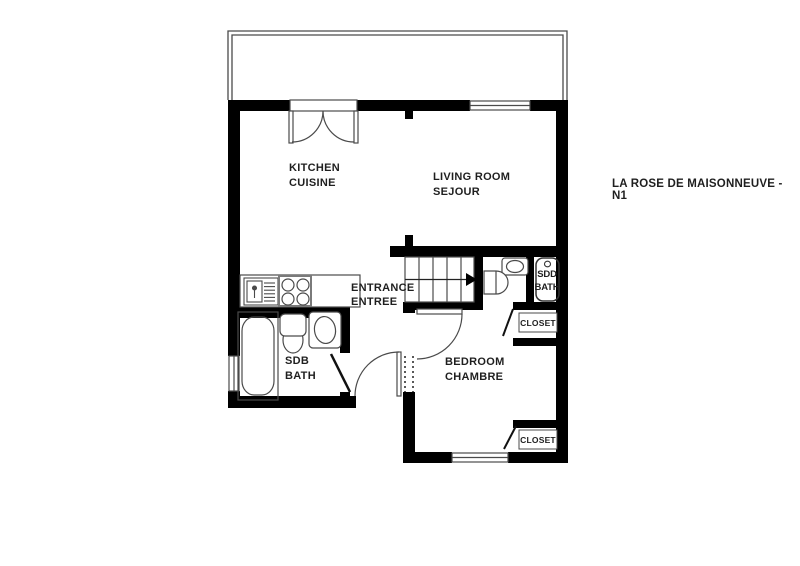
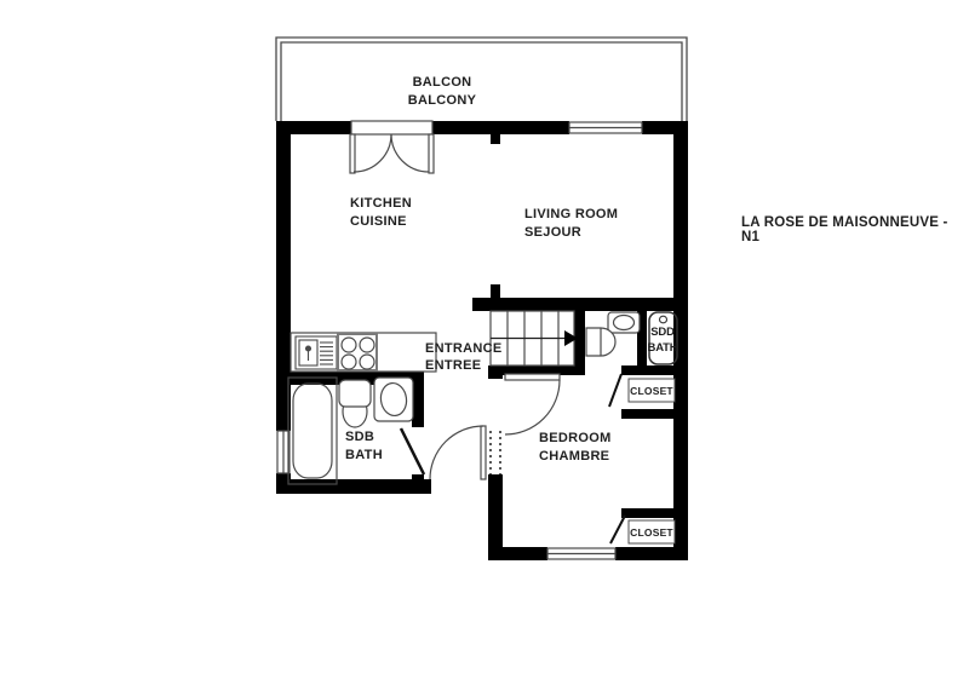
+ BALCON
+ BALCONY
  KITCHEN
  CUISINE
  LIVING ROOM
  SEJOUR
  ENTRANCE
  ENTREE
  SDB
  BATH
  BEDROOM
  CHAMBRE
  SDD
  BATH
  CLOSET
  CLOSET
  LA ROSE DE MAISONNEUVE - N1
